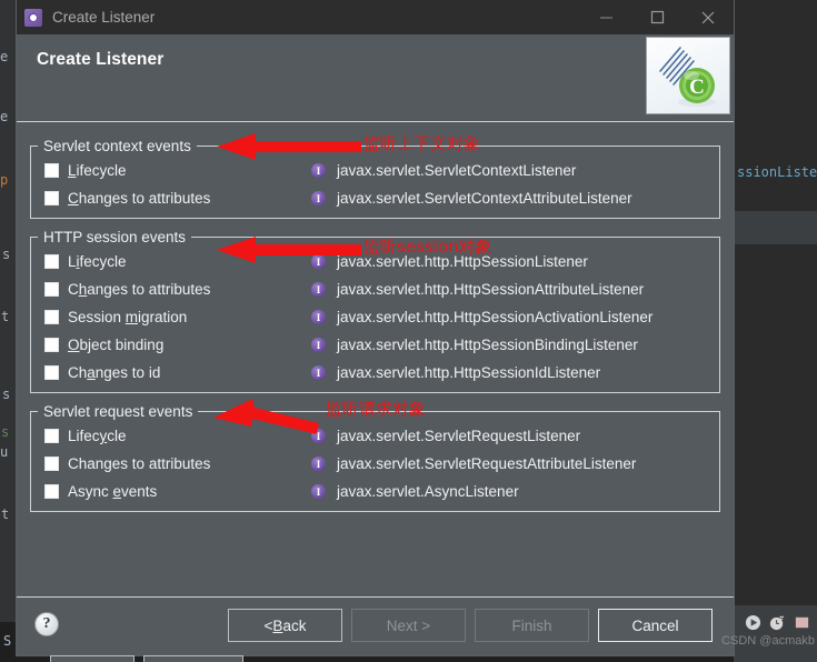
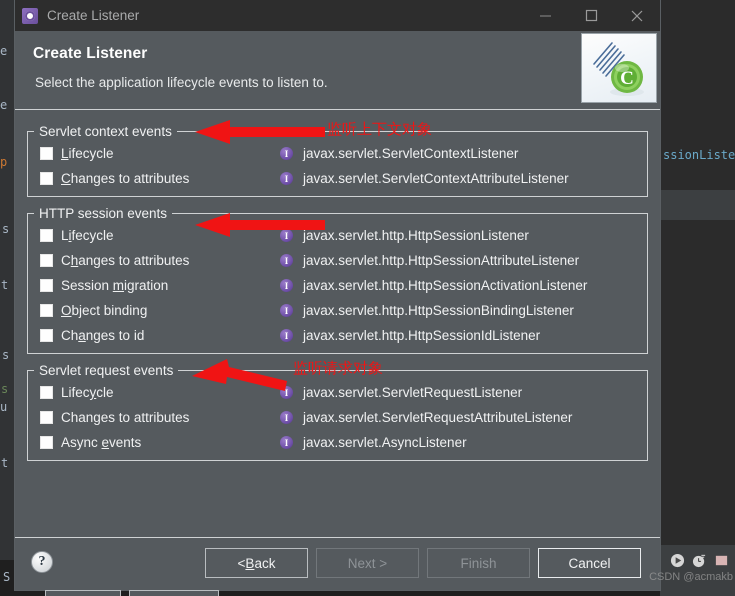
  e
  e
  p
  s
  t
  s
  s
  u
  t
  S
  ssionListe
  Create Listener
  Create Listener
+ Select the application lifecycle events to listen to.
  C
  Servlet context events
  Lifecycle
  I
  javax.servlet.ServletContextListener
  Changes to attributes
  I
  javax.servlet.ServletContextAttributeListener
  HTTP session events
  Lifecycle
  I
  javax.servlet.http.HttpSessionListener
  Changes to attributes
  I
  javax.servlet.http.HttpSessionAttributeListener
  Session migration
  I
  javax.servlet.http.HttpSessionActivationListener
  Object binding
  I
  javax.servlet.http.HttpSessionBindingListener
  Changes to id
  I
  javax.servlet.http.HttpSessionIdListener
  Servlet request events
  Lifecycle
  I
  javax.servlet.ServletRequestListener
  Changes to attributes
  I
  javax.servlet.ServletRequestAttributeListener
  Async events
  I
  javax.servlet.AsyncListener
  监听上下文对象
- 监听session对象
  监听请求对象
  ?
  <
  B
  ack
  Next >
  Finish
  Cancel
  CSDN @acmakb
